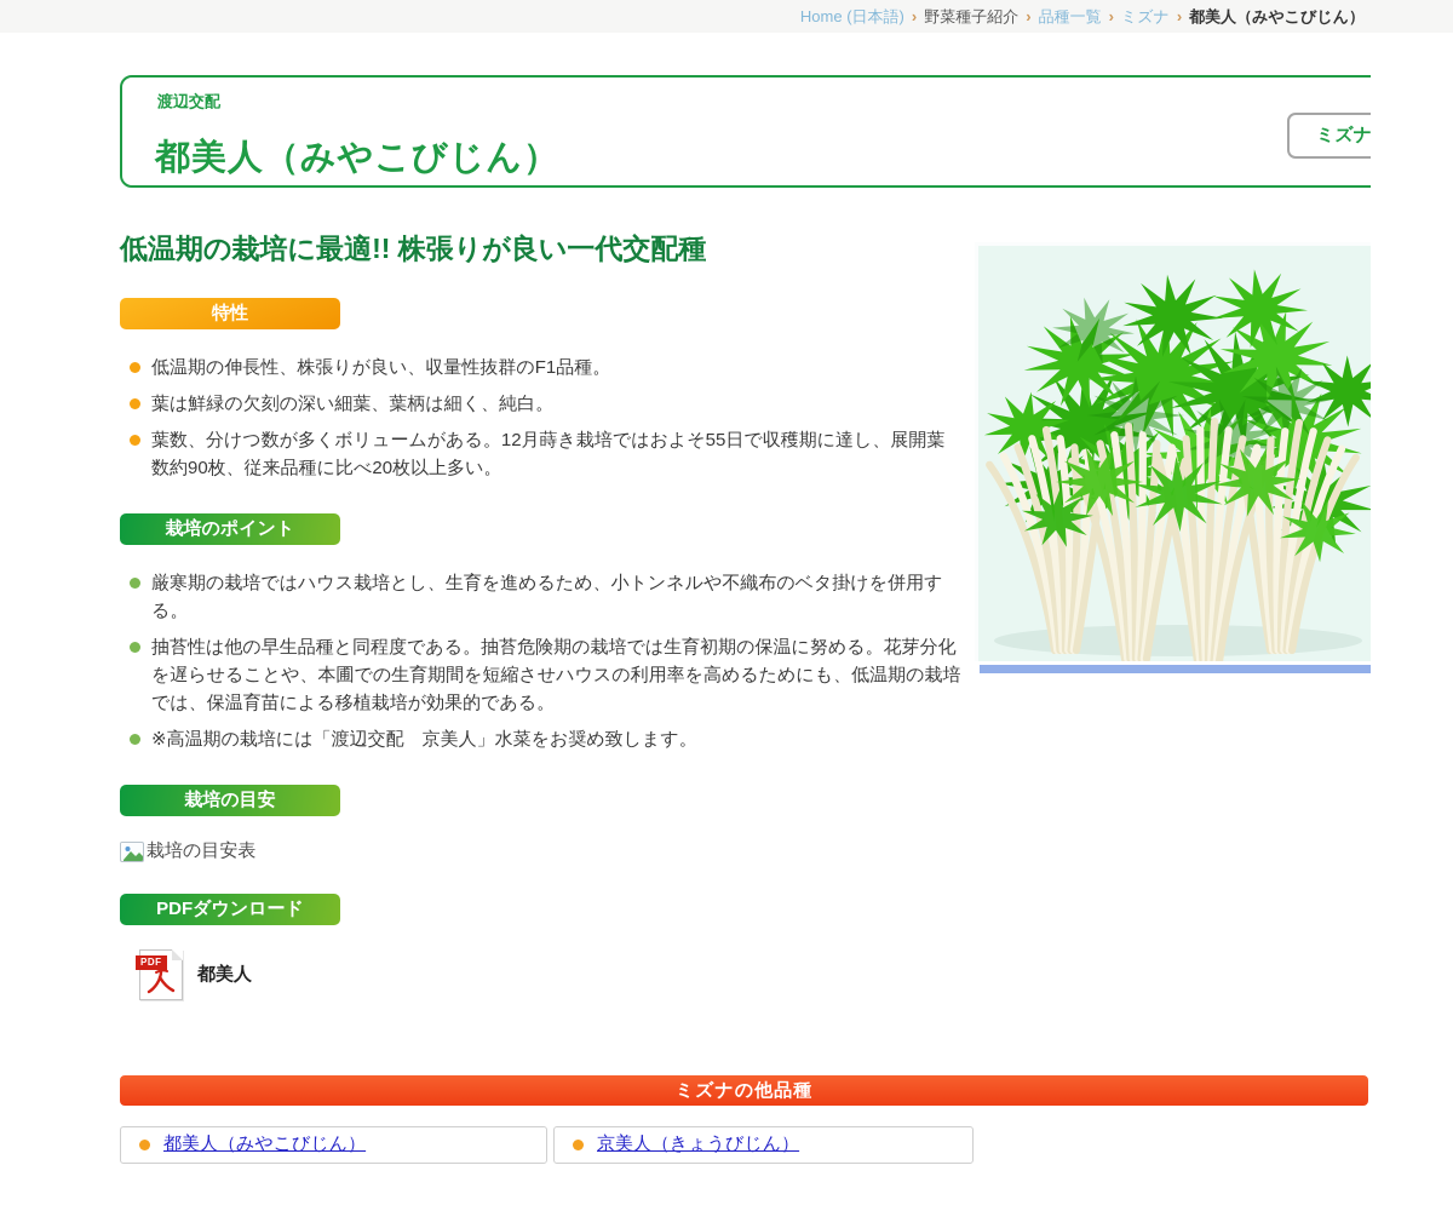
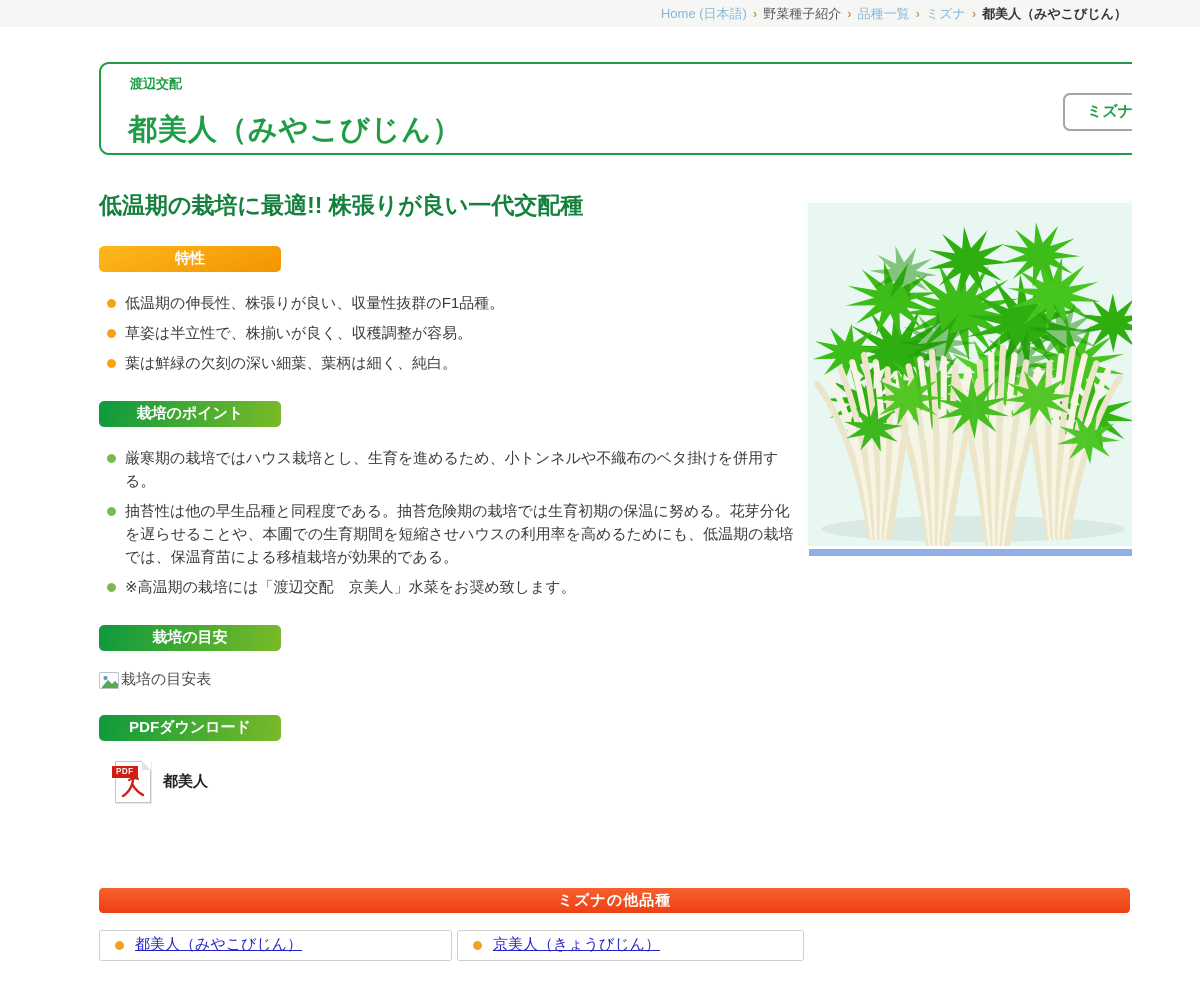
  Home (日本語) › 野菜種子紹介 › 品種一覧 › ミズナ › 都美人（みやこびじん）
  渡辺交配
  都美人（みやこびじん）
  ミズナ
  低温期の栽培に最適!! 株張りが良い一代交配種
  特性
  低温期の伸長性、株張りが良い、収量性抜群のF1品種。
+ 草姿は半立性で、株揃いが良く、収穫調整が容易。
  葉は鮮緑の欠刻の深い細葉、葉柄は細く、純白。
- 葉数、分けつ数が多くボリュームがある。12月蒔き栽培ではおよそ55日で収穫期に達し、展開葉数約90枚、従来品種に比べ20枚以上多い。
  栽培のポイント
  厳寒期の栽培ではハウス栽培とし、生育を進めるため、小トンネルや不織布のベタ掛けを併用する。
  抽苔性は他の早生品種と同程度である。抽苔危険期の栽培では生育初期の保温に努める。花芽分化を遅らせることや、本圃での生育期間を短縮させハウスの利用率を高めるためにも、低温期の栽培では、保温育苗による移植栽培が効果的である。
  ※高温期の栽培には「渡辺交配 京美人」水菜をお奨め致します。
  栽培の目安
  栽培の目安表
  PDFダウンロード
  PDF
  都美人
  ミズナの他品種
  都美人（みやこびじん）
  京美人（きょうびじん）
